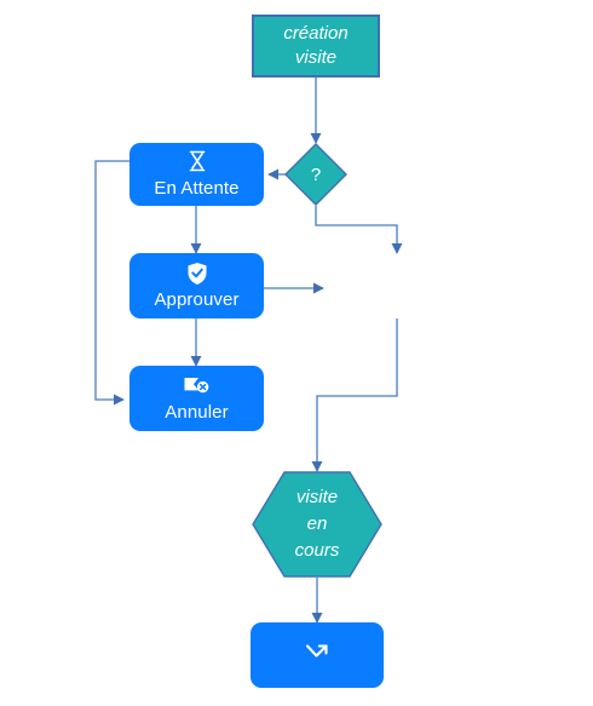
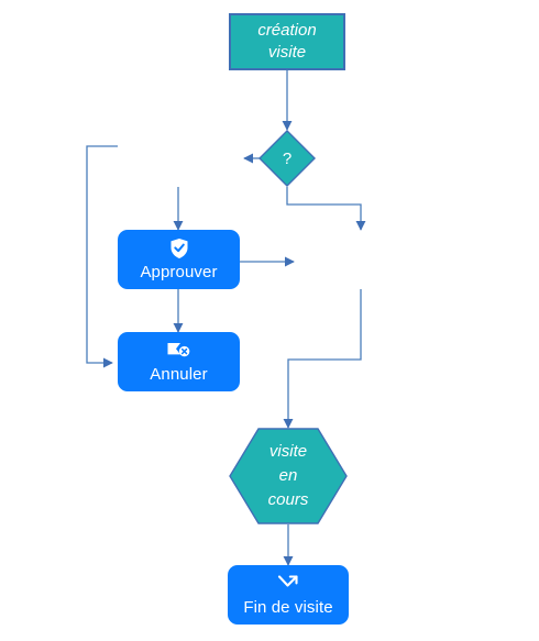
  création
  visite
  ?
- En Attente
  Approuver
  Annuler
  visite
  en
  cours
+ Fin de visite
